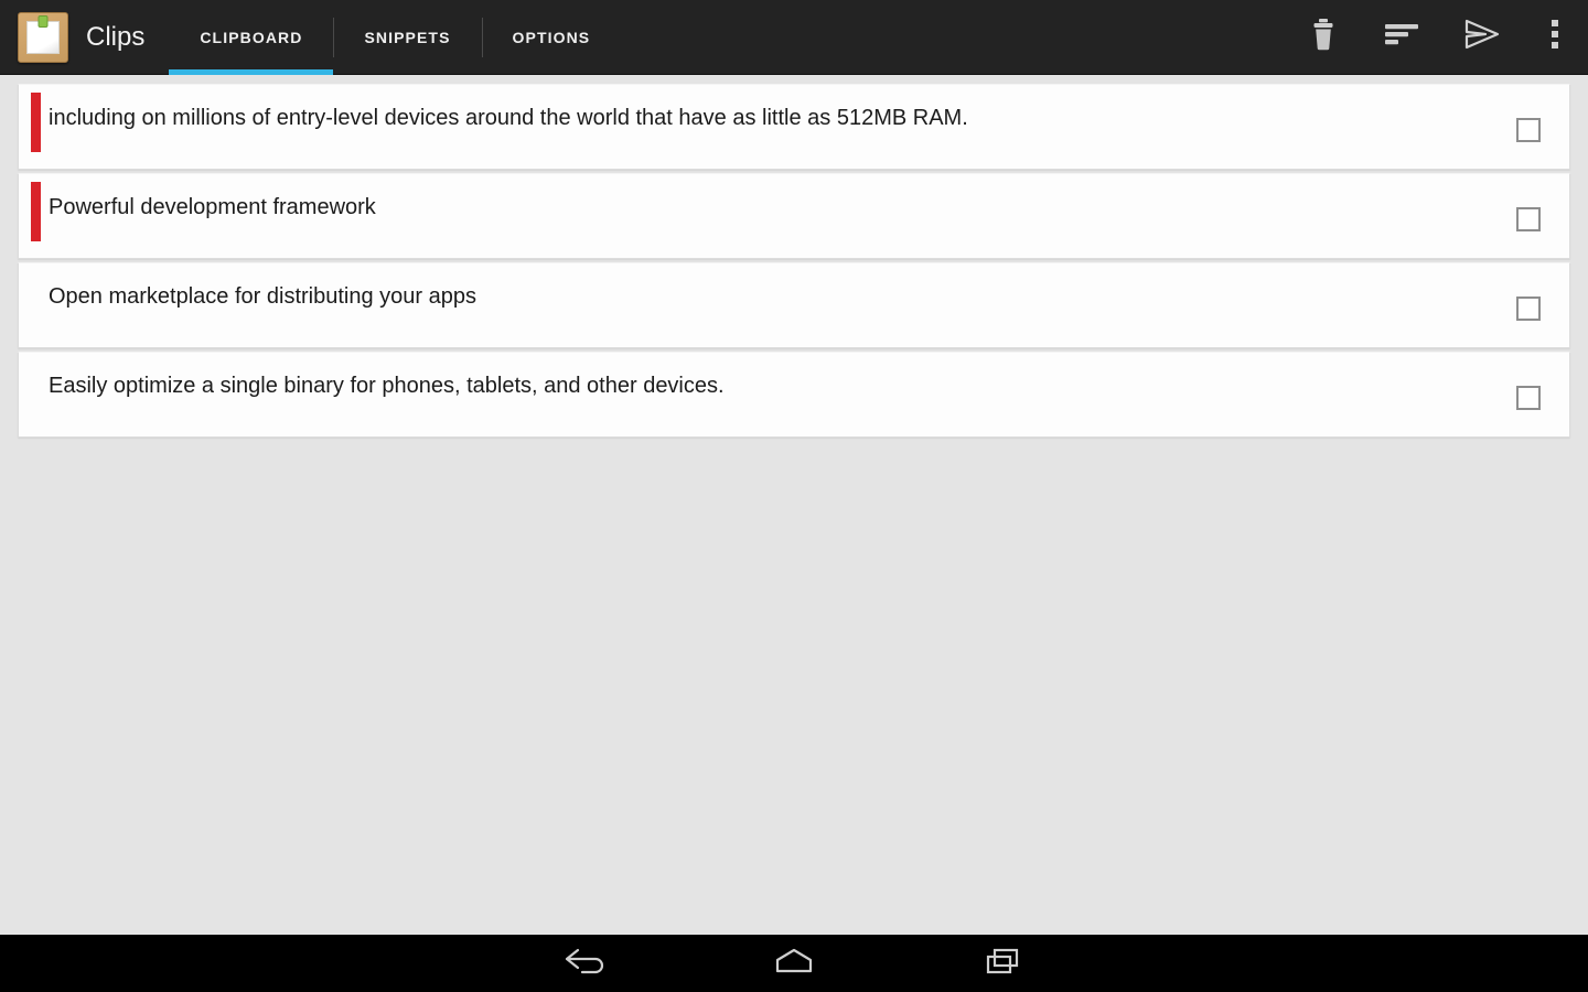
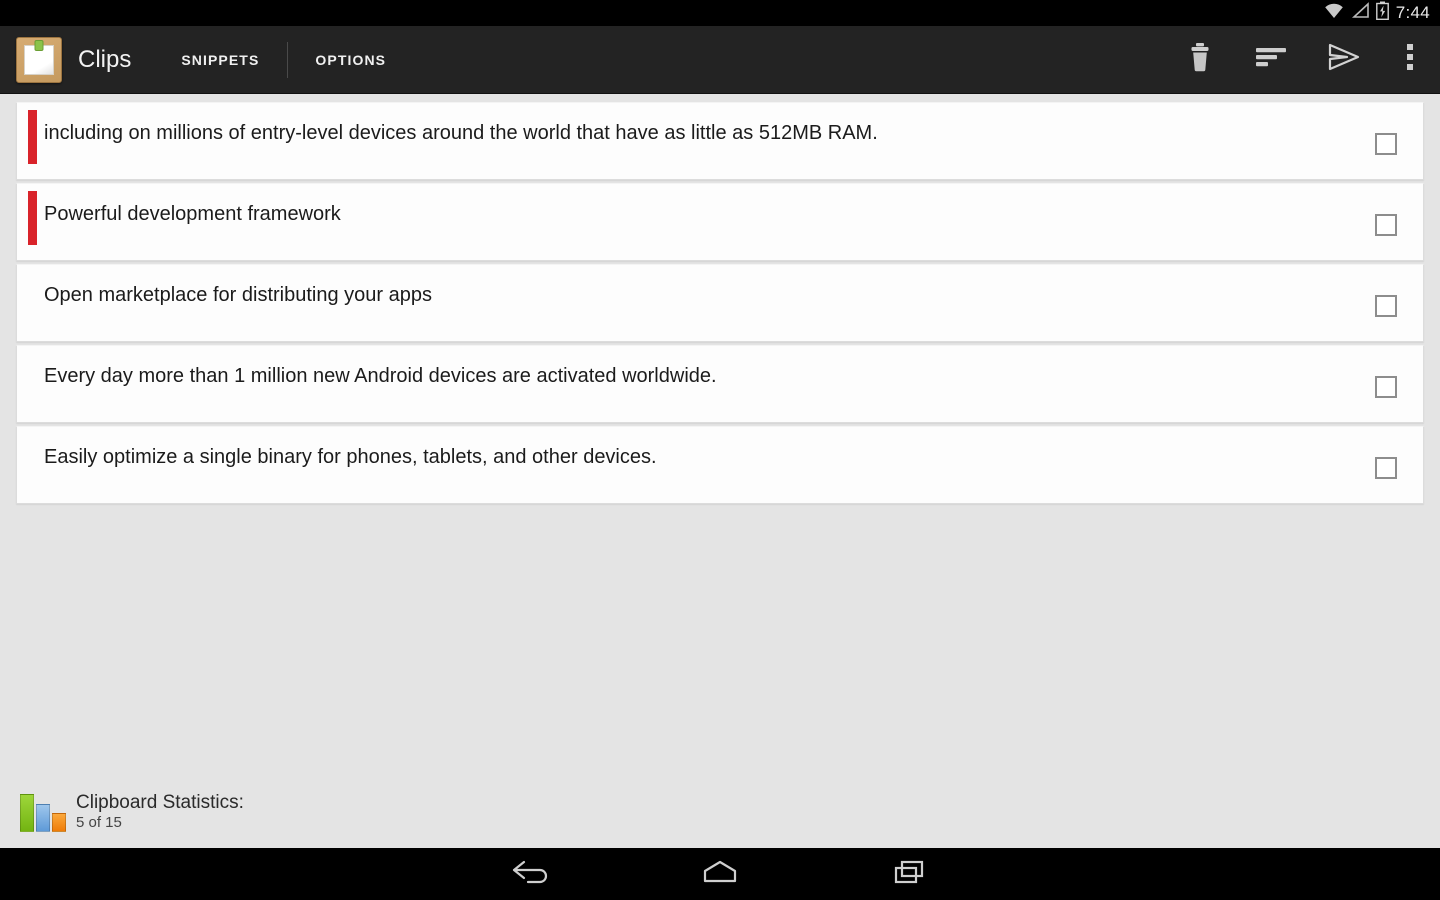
+ 7:44
  Clips
- CLIPBOARD
  SNIPPETS
  OPTIONS
  including on millions of entry-level devices around the world that have as little as 512MB RAM.
  Powerful development framework
  Open marketplace for distributing your apps
+ Every day more than 1 million new Android devices are activated worldwide.
  Easily optimize a single binary for phones, tablets, and other devices.
+ Clipboard Statistics:
+ 5 of 15
